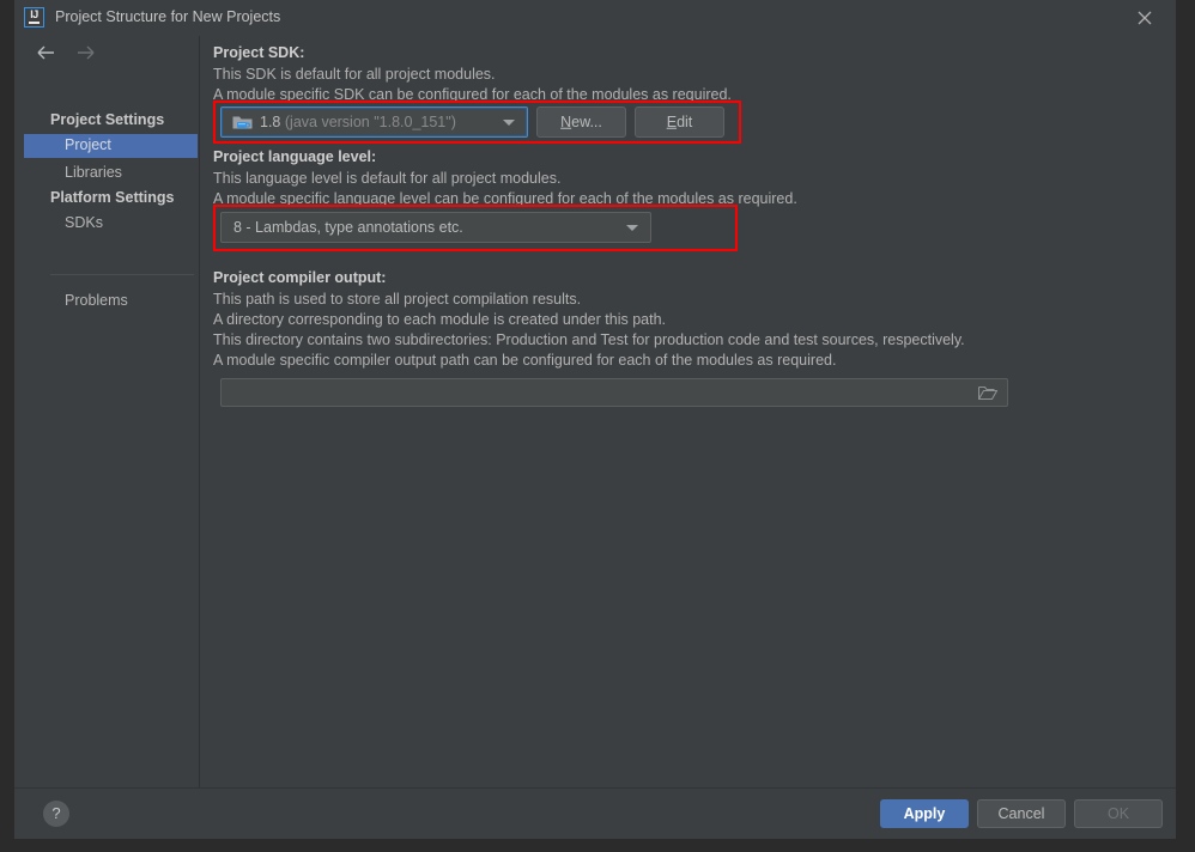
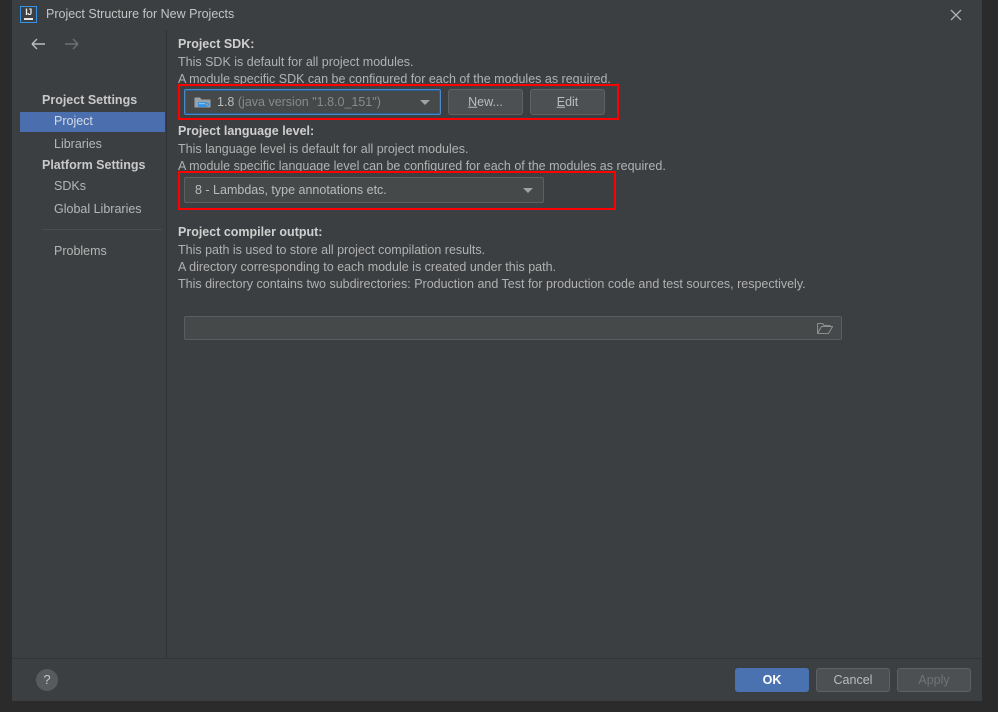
  IJ
  Project Structure for New Projects
  Project Settings
  Project
  Libraries
  Platform Settings
  SDKs
+ Global Libraries
  Problems
  Project SDK:
  This SDK is default for all project modules.
  A module specific SDK can be configured for each of the modules as required.
  1.8 (java version "1.8.0_151")
  New...
  Edit
  Project language level:
  This language level is default for all project modules.
  A module specific language level can be configured for each of the modules as required.
  8 - Lambdas, type annotations etc.
  Project compiler output:
  This path is used to store all project compilation results.
  A directory corresponding to each module is created under this path.
  This directory contains two subdirectories: Production and Test for production code and test sources, respectively.
- A module specific compiler output path can be configured for each of the modules as required.
  ?
- Apply
+ OK
  Cancel
- OK
+ Apply
